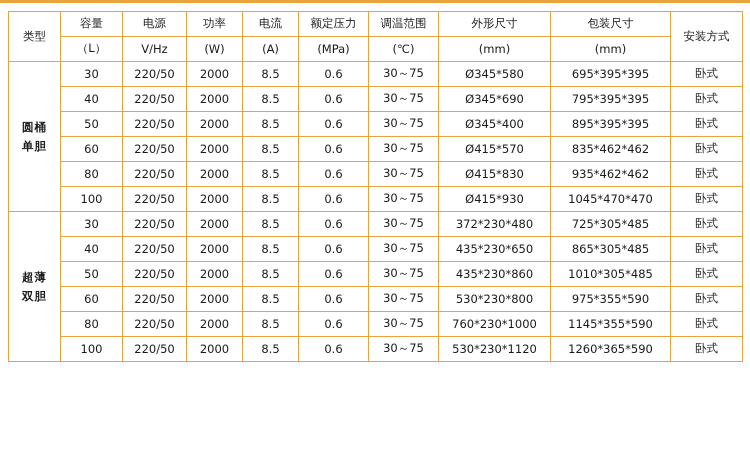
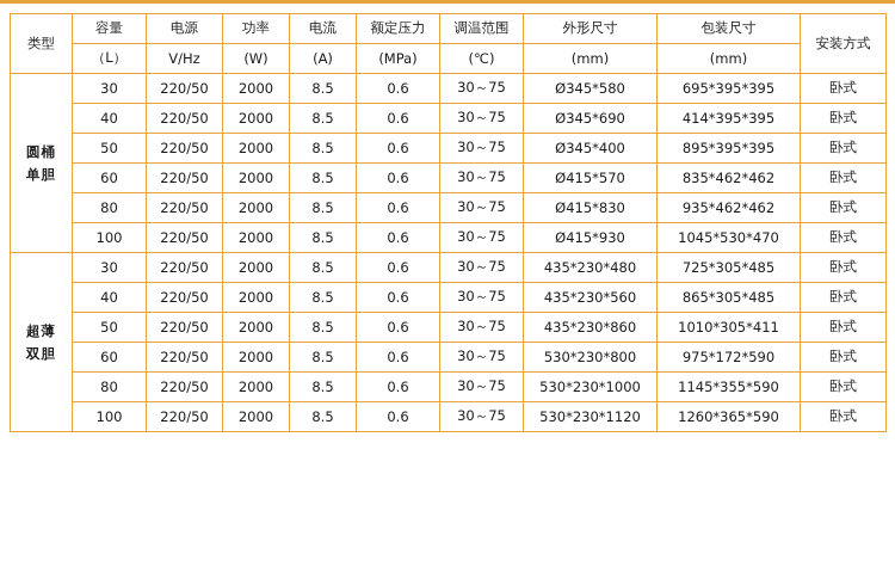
  类型	容量	电源	功率	电流	额定压力	调温范围	外形尺寸	包装尺寸	安装方式
  （L）	V/Hz	(W)	(A)	(MPa)	(℃)	(mm)	(mm)
  圆桶单胆	30	220/50	2000	8.5	0.6	30～75	Ø345*580	695*395*395	卧式
- 40	220/50	2000	8.5	0.6	30～75	Ø345*690	795*395*395	卧式
+ 40	220/50	2000	8.5	0.6	30～75	Ø345*690	414*395*395	卧式
  50	220/50	2000	8.5	0.6	30～75	Ø345*400	895*395*395	卧式
  60	220/50	2000	8.5	0.6	30～75	Ø415*570	835*462*462	卧式
  80	220/50	2000	8.5	0.6	30～75	Ø415*830	935*462*462	卧式
- 100	220/50	2000	8.5	0.6	30～75	Ø415*930	1045*470*470	卧式
+ 100	220/50	2000	8.5	0.6	30～75	Ø415*930	1045*530*470	卧式
- 超薄双胆	30	220/50	2000	8.5	0.6	30～75	372*230*480	725*305*485	卧式
+ 超薄双胆	30	220/50	2000	8.5	0.6	30～75	435*230*480	725*305*485	卧式
- 40	220/50	2000	8.5	0.6	30～75	435*230*650	865*305*485	卧式
+ 40	220/50	2000	8.5	0.6	30～75	435*230*560	865*305*485	卧式
- 50	220/50	2000	8.5	0.6	30～75	435*230*860	1010*305*485	卧式
+ 50	220/50	2000	8.5	0.6	30～75	435*230*860	1010*305*411	卧式
- 60	220/50	2000	8.5	0.6	30～75	530*230*800	975*355*590	卧式
+ 60	220/50	2000	8.5	0.6	30～75	530*230*800	975*172*590	卧式
- 80	220/50	2000	8.5	0.6	30～75	760*230*1000	1145*355*590	卧式
+ 80	220/50	2000	8.5	0.6	30～75	530*230*1000	1145*355*590	卧式
  100	220/50	2000	8.5	0.6	30～75	530*230*1120	1260*365*590	卧式
